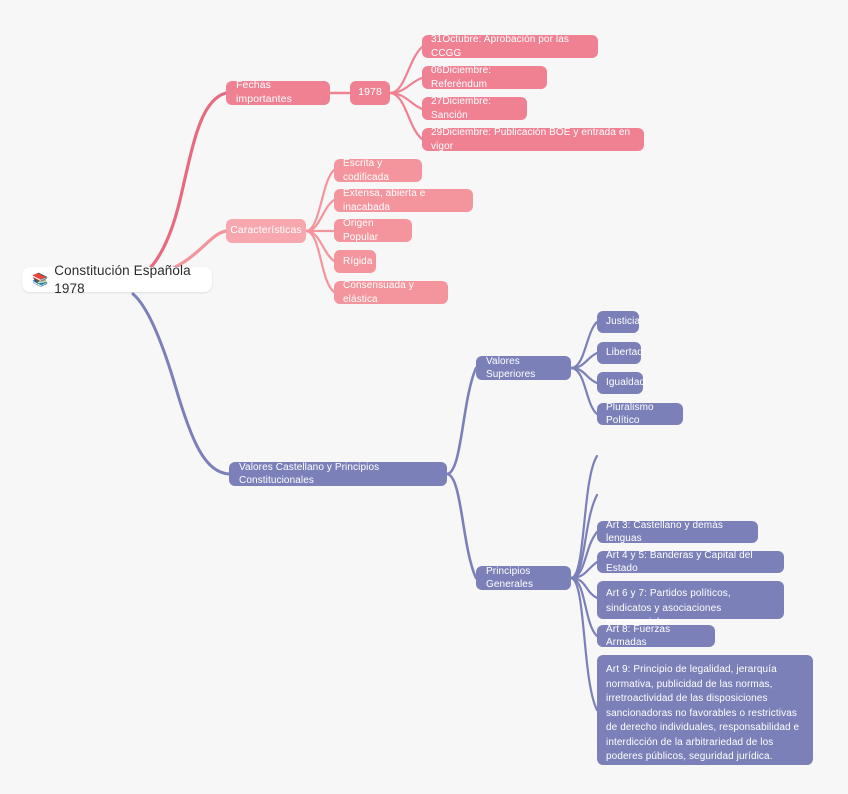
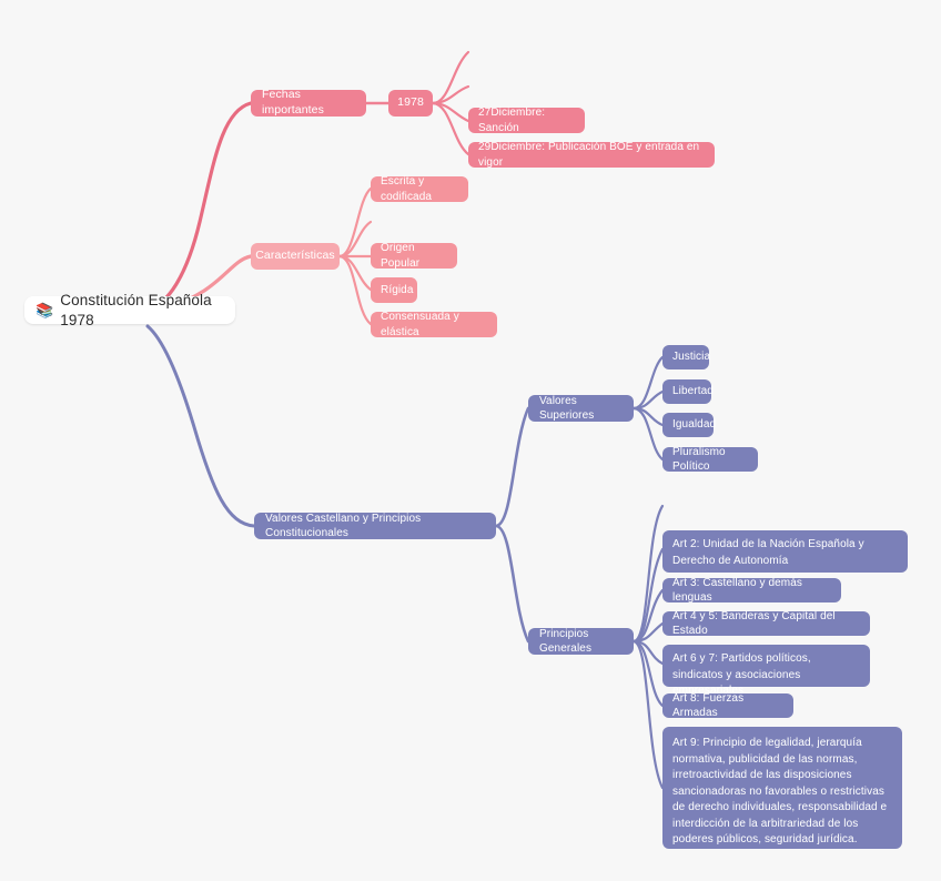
  📚
  Constitución Española 1978
  Fechas importantes
  1978
- 31Octubre: Aprobación por las CCGG
- 06Diciembre: Referéndum
  27Diciembre: Sanción
  29Diciembre: Publicación BOE y entrada en vigor
  Características
  Escrita y codificada
- Extensa, abierta e inacabada
  Origen Popular
  Rígida
  Consensuada y elástica
  Valores Castellano y Principios Constitucionales
  Valores Superiores
  Justicia
  Libertad
  Igualdad
  Pluralismo Político
  Principios Generales
+ Art 2: Unidad de la Nación Española y Derecho de Autonomía
  Art 3: Castellano y demás lenguas
  Art 4 y 5: Banderas y Capital del Estado
  Art 6 y 7: Partidos políticos, sindicatos y asociaciones empresariales
  Art 8: Fuerzas Armadas
  Art 9: Principio de legalidad, jerarquía normativa, publicidad de las normas, irretroactividad de las disposiciones sancionadoras no favorables o restrictivas de derecho individuales, responsabilidad e interdicción de la arbitrariedad de los poderes públicos, seguridad jurídica.
